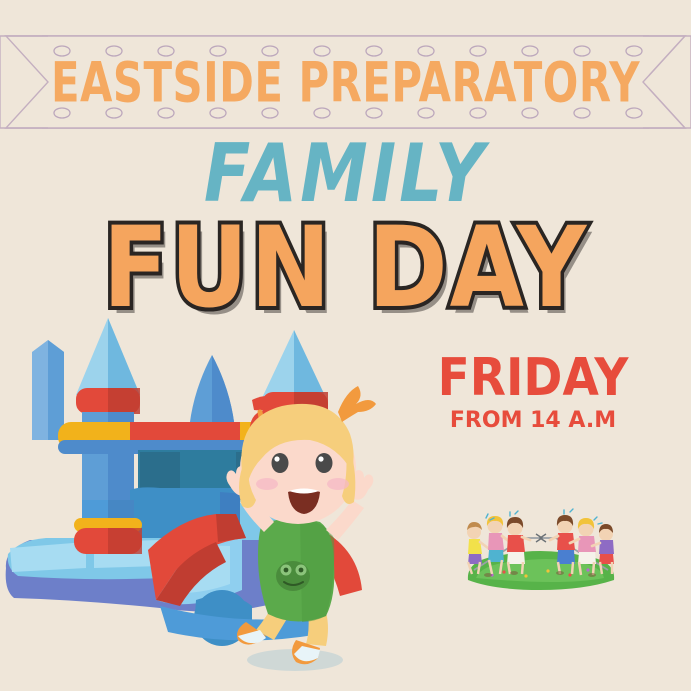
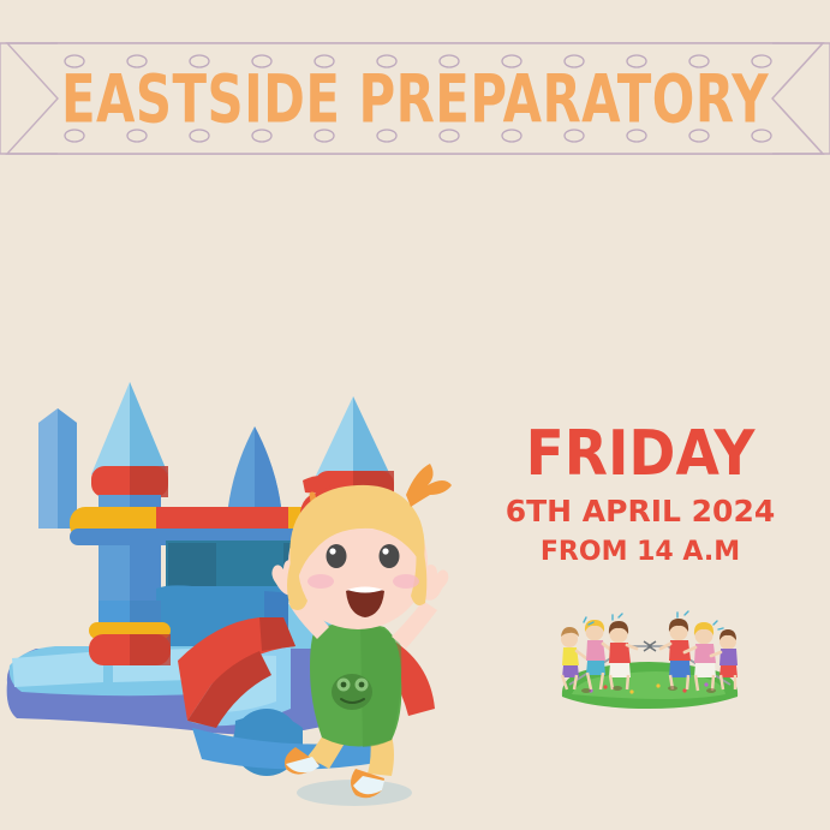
  EASTSIDE PREPARATORY
- FAMILY
- FUN DAY
  FRIDAY
+ 6TH APRIL 2024
  FROM 14 A.M
